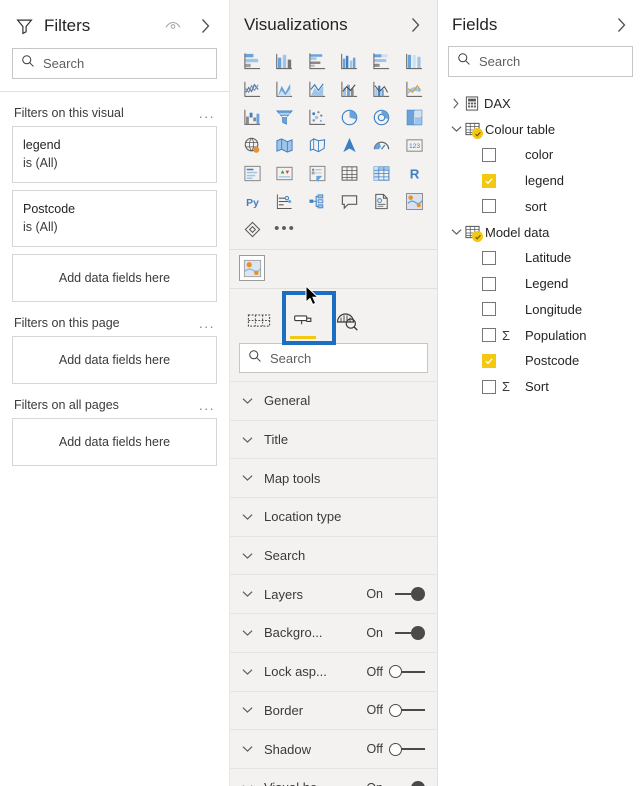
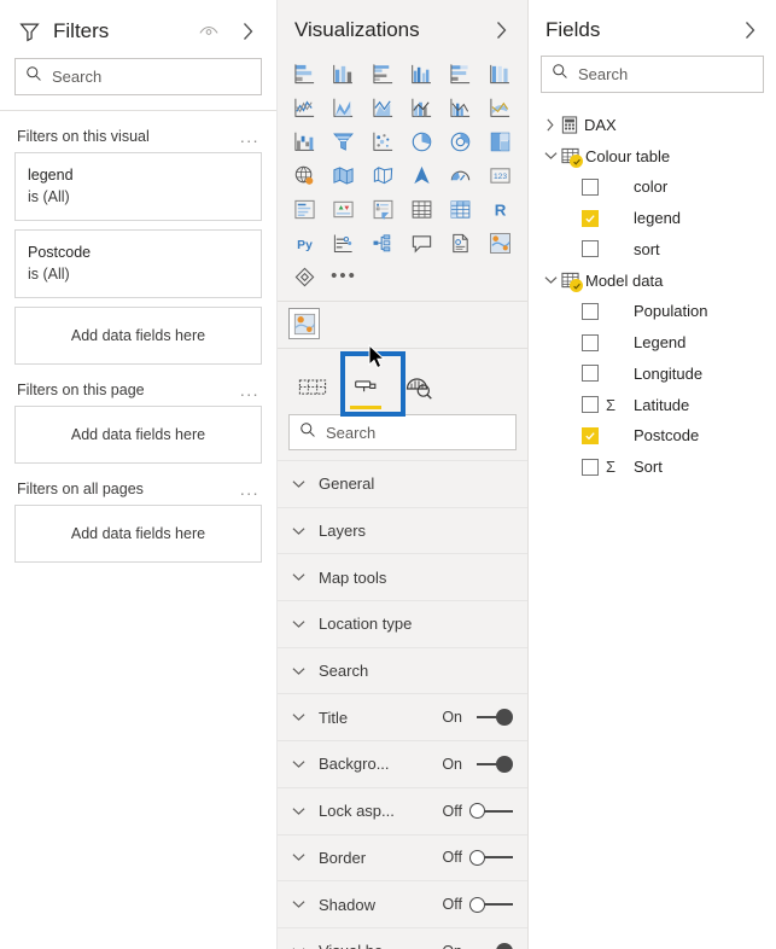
  Filters
  Search
  Filters on this visual
  ...
  legend
  is (All)
  Postcode
  is (All)
  Add data fields here
  Filters on this page
  ...
  Add data fields here
  Filters on all pages
  ...
  Add data fields here
  Visualizations
  R
  Py
  •••
  Search
  General
- Title
+ Layers
  Map tools
  Location type
  Search
- Layers
+ Title
  On
  Backgro...
  On
  Lock asp...
  Off
  Border
  Off
  Shadow
  Off
  Fields
  Search
  DAX
  Colour table
  color
  legend
  sort
  Model data
- Latitude
+ Population
  Legend
  Longitude
  Σ
- Population
+ Latitude
  Postcode
  Σ
  Sort
